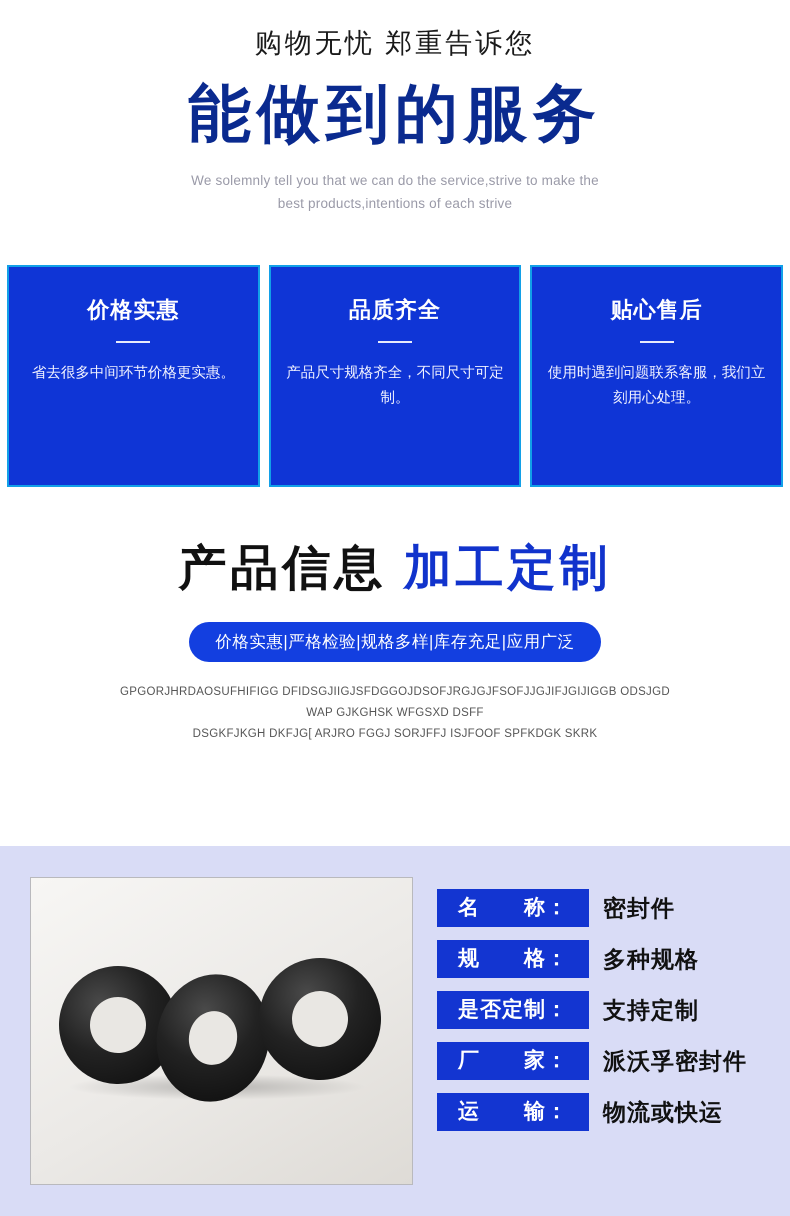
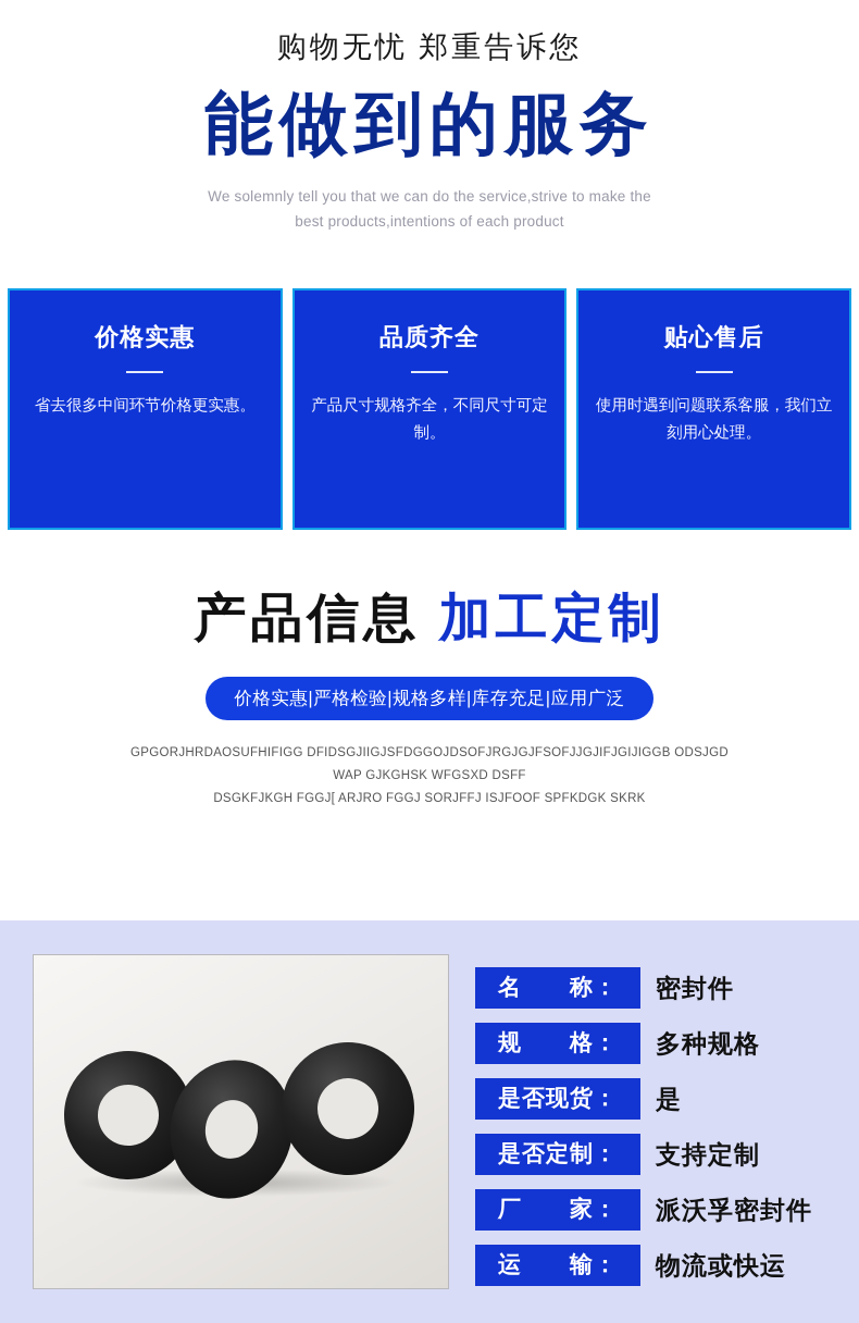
  购物无忧 郑重告诉您
  能做到的服务
  We solemnly tell you that we can do the service,strive to make the
- best products,intentions of each strive
+ best products,intentions of each product
  价格实惠
  省去很多中间环节价格更实惠。
  品质齐全
  产品尺寸规格齐全，不同尺寸可定制。
  贴心售后
  使用时遇到问题联系客服，我们立刻用心处理。
  产品信息 加工定制
  价格实惠|严格检验|规格多样|库存充足|应用广泛
  GPGORJHRDAOSUFHIFIGG DFIDSGJIIGJSFDGGOJDSOFJRGJGJFSOFJJGJIFJGIJIGGB ODSJGD
  WAP GJKGHSK WFGSXD DSFF
- DSGKFJKGH DKFJG[ ARJRO FGGJ SORJFFJ ISJFOOF SPFKDGK SKRK
+ DSGKFJKGH FGGJ[ ARJRO FGGJ SORJFFJ ISJFOOF SPFKDGK SKRK
  名 称：
  密封件
  规 格：
  多种规格
+ 是否现货：
+ 是
  是否定制：
  支持定制
  厂 家：
  派沃孚密封件
  运 输：
  物流或快运
